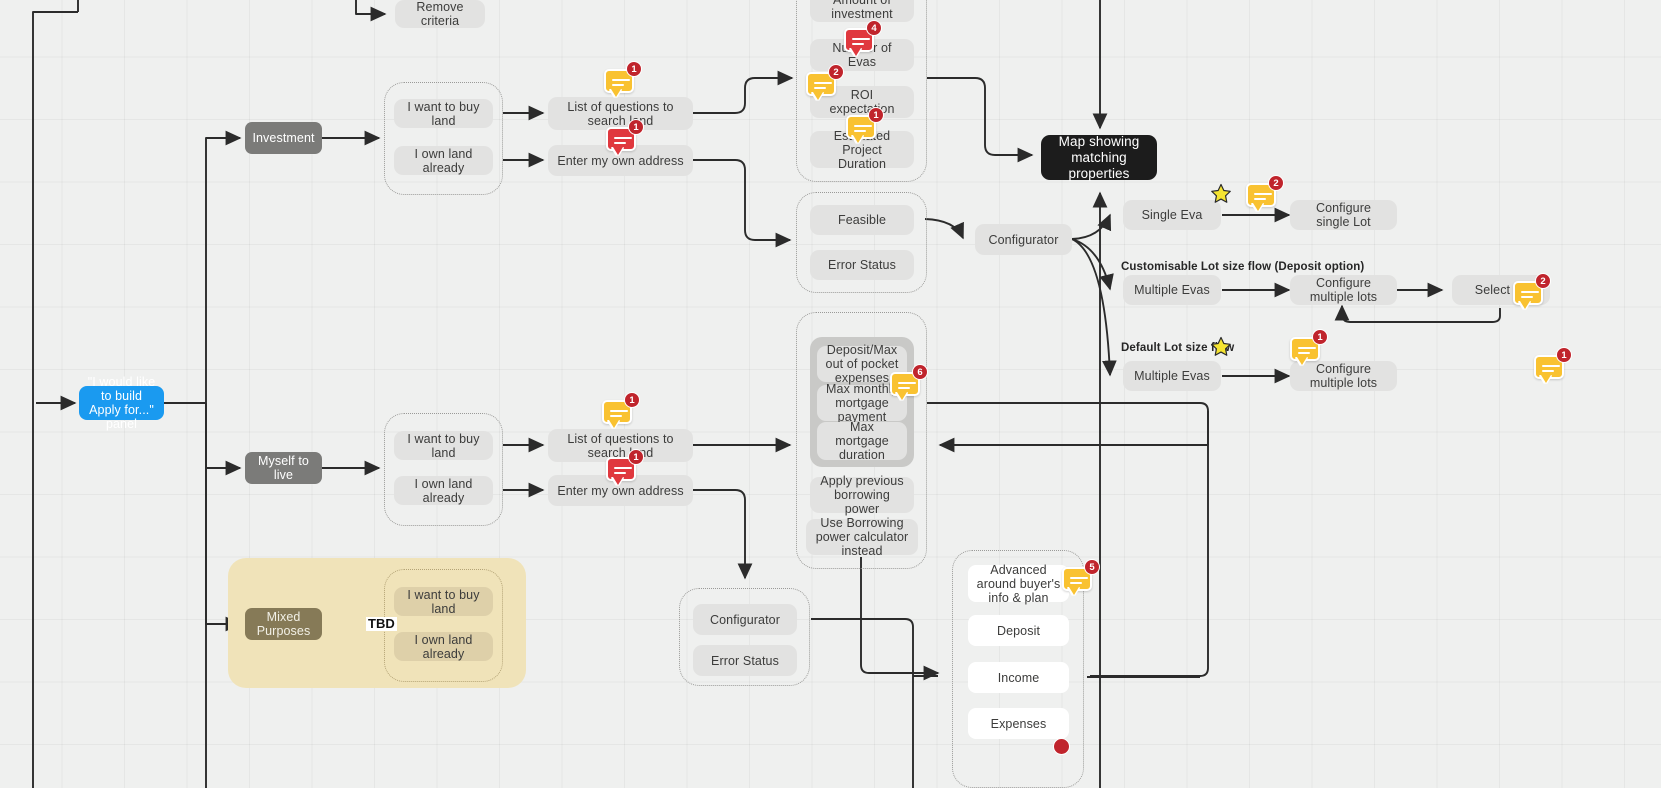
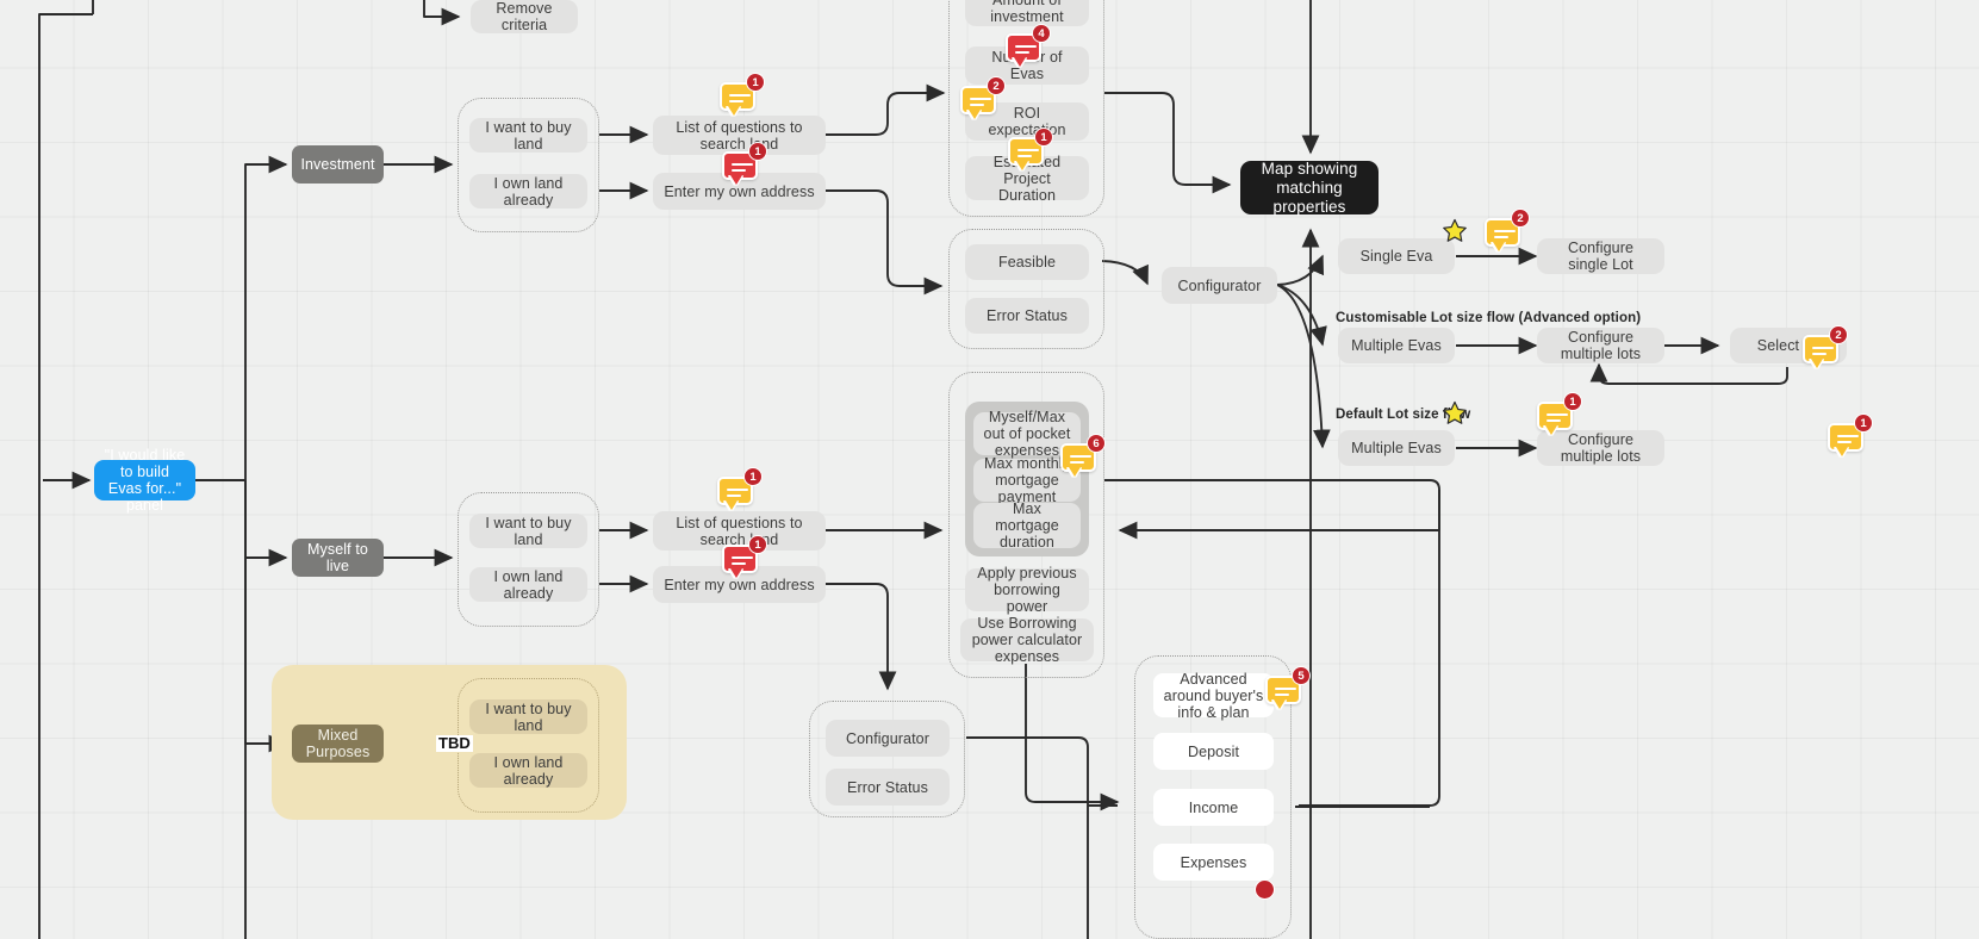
  Remove criteria
- "I would like to build Apply for..." panel
+ "I would like to build Evas for..." panel
  Investment
  Myself to live
  Mixed Purposes
  TBD
  I want to buy land
  I own land already
  I want to buy land
  I own land already
  I want to buy land
  I own land already
  List of questions to searchnd
  Enter my own address
  List of questions to searchd
  Enter my own address
  Amount of investment
  ROI expecton
  Eed Project Duration
  Feasible
  Error Status
  Configurator
  Map showing matching properties
  Single Eva
  Configure single Lot
- Customisable Lot size flow (Deposit option)
+ Customisable Lot size flow (Advanced option)
  Multiple Evas
  Configure multiple lots
  Default Lot size fw
  Multiple Evas
  Configure multiple lots
- Deposit/Max out of pocket expenses
+ Myself/Max out of pocket expenses
  Max month mortgage payment
  Max mortgage duration
  Apply previous borrowing power
- Use Borrowing power calculator instead
+ Use Borrowing power calculator expenses
  Configurator
  Error Status
  Advanced around buyer's info & plan
  Deposit
  Income
  Expenses
  1
  1
  4
  2
  1
  2
  2
  1
  1
  1
  1
  6
  5
